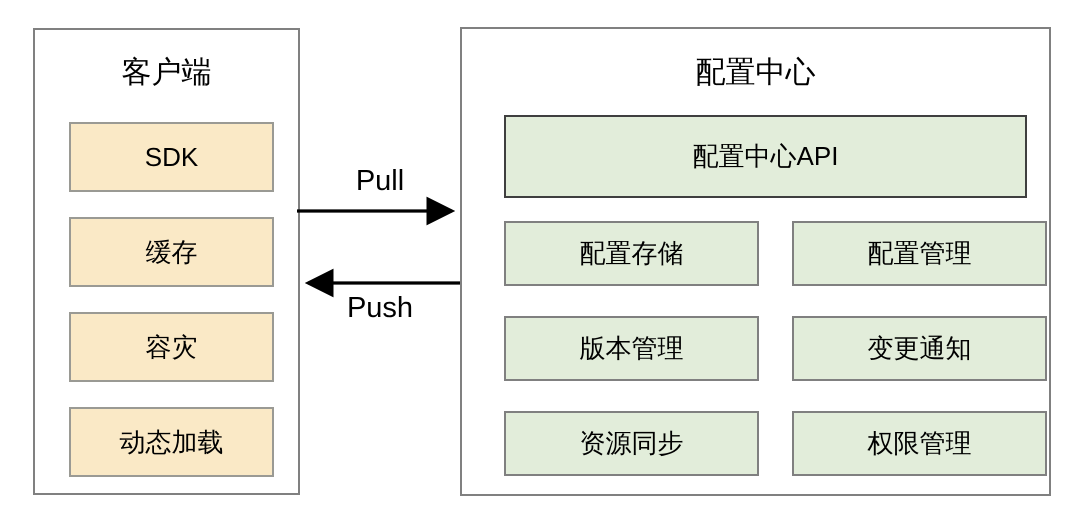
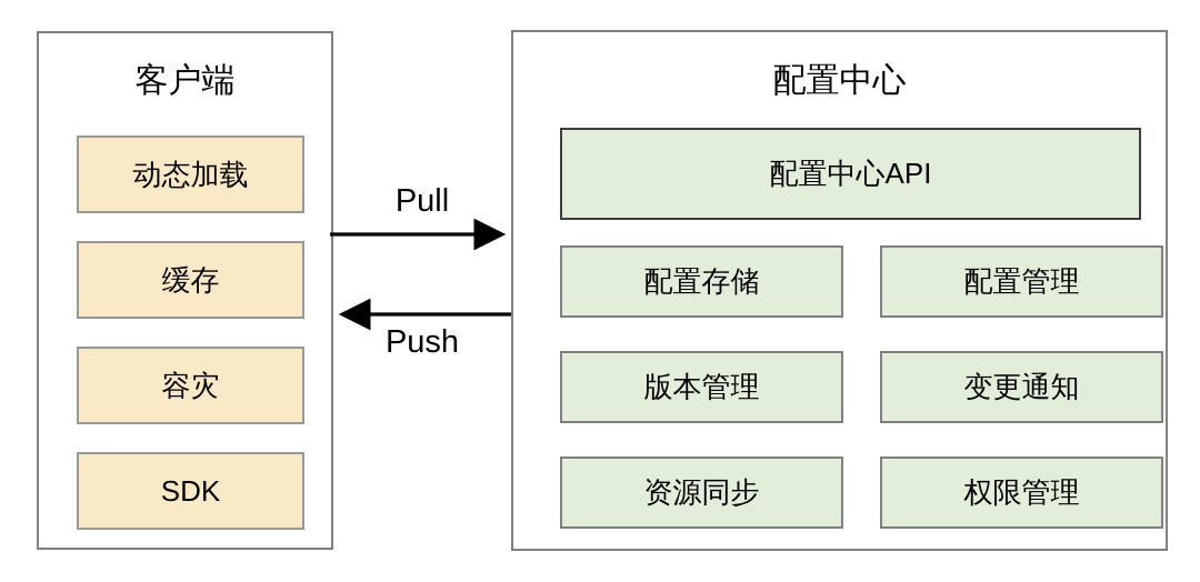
  客户端
- SDK
+ 动态加载
  缓存
  容灾
- 动态加载
+ SDK
  Pull
  Push
  配置中心
  配置中心API
  配置存储
  配置管理
  版本管理
  变更通知
  资源同步
  权限管理
